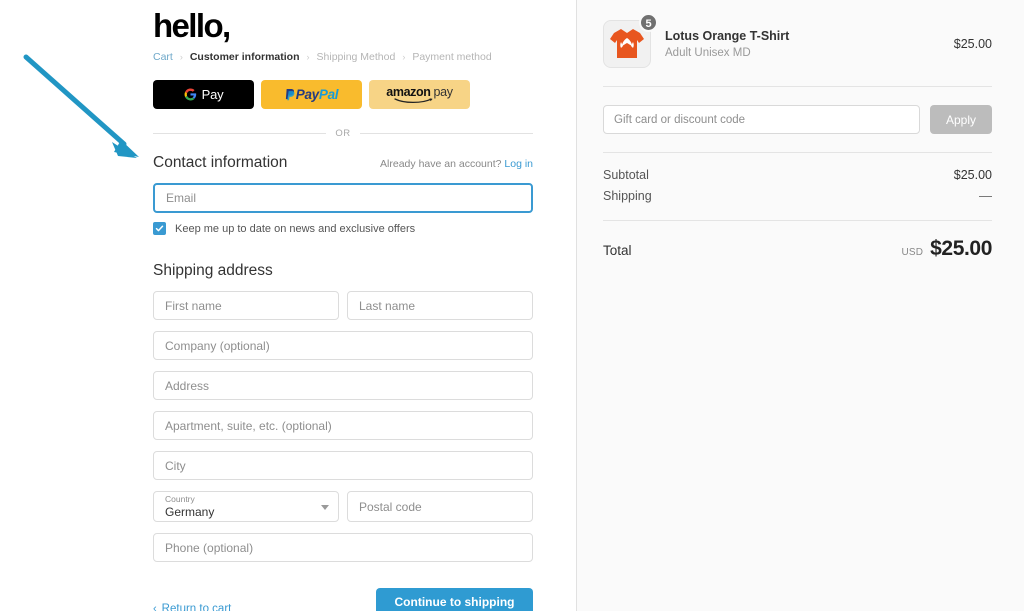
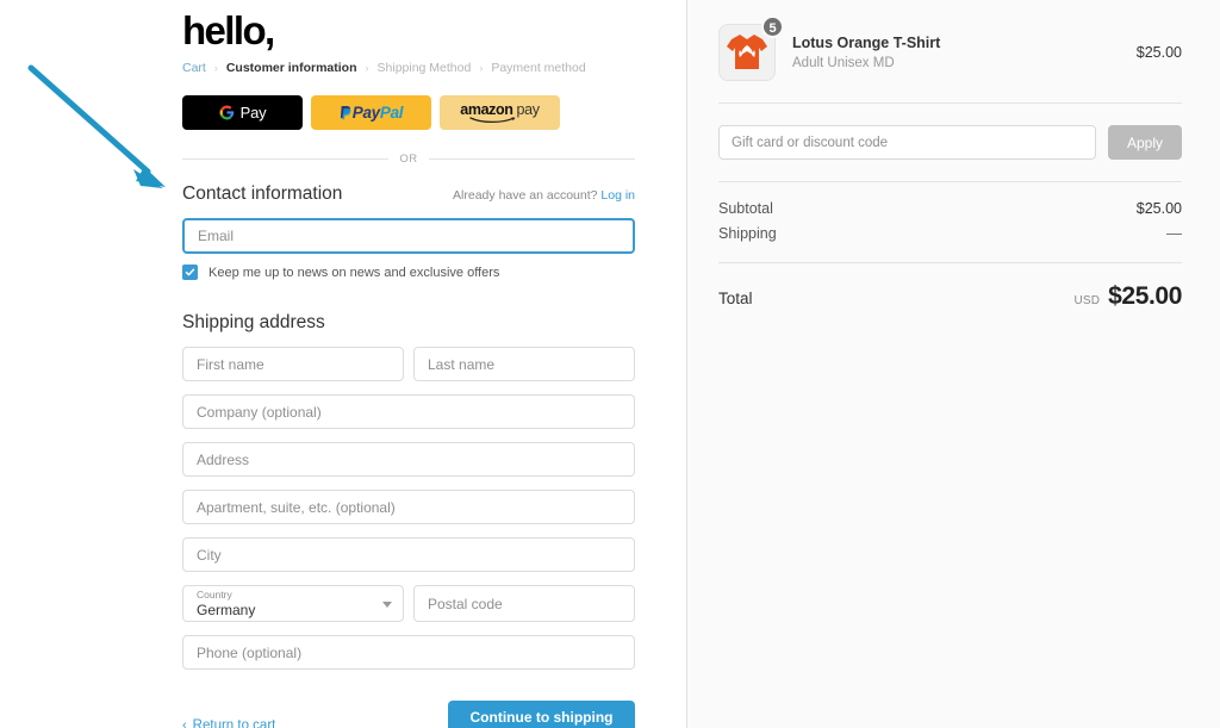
  5
  Lotus Orange T-Shirt
  Adult Unisex MD
  $25.00
  Gift card or discount code
  Apply
  Subtotal
  $25.00
  Shipping
  —
  Total
  USD
  $25.00
  hello,
  Cart
  ›
  Customer information
  ›
  Shipping Method
  ›
  Payment method
  Pay
  PayPal
  amazon
  pay
  OR
  Contact information
  Already have an account? Log in
  Email
- Keep me up to date on news and exclusive offers
+ Keep me up to news on news and exclusive offers
  Shipping address
  First name
  Last name
  Company (optional)
  Address
  Apartment, suite, etc. (optional)
  City
  Country
  Germany
  Postal code
  Phone (optional)
  ‹
  Return to cart
  Continue to shipping
